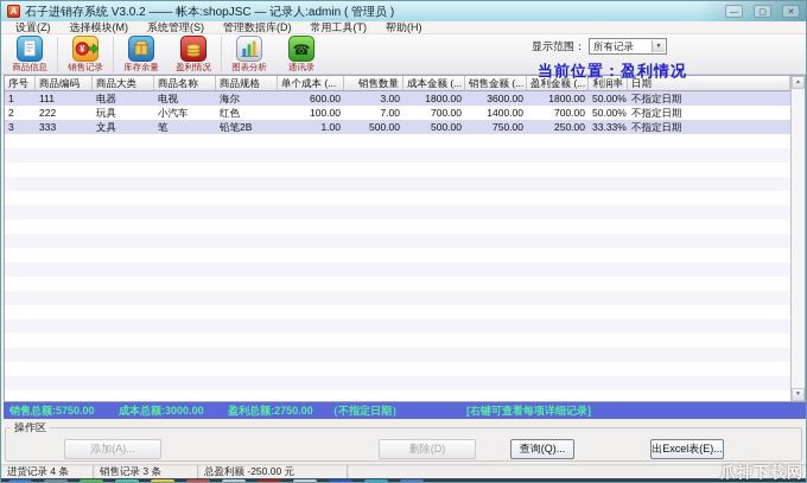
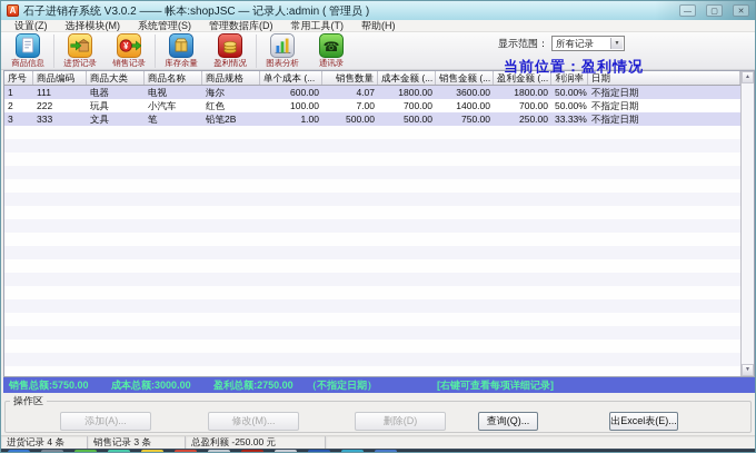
  A
  石子进销存系统 V3.0.2 —— 帐本:shopJSC — 记录人:admin ( 管理员 )
  设置(Z)
  选择模块(M)
  系统管理(S)
  管理数据库(D)
  常用工具(T)
  帮助(H)
  商品信息
+ 进货记录
  ¥
  销售记录
  库存余量
  盈利情况
  图表分析
  ☎
  通讯录
  显示范围：
  所有记录
  当前位置：盈利情况
  序号
  商品编码
  商品大类
  商品名称
  商品规格
  单个成本 (...
  销售数量
  成本金额 (...
  销售金额 (...
  盈利金额 (...
  利润率
  日期
  1
  111
  电器
  电视
  海尔
  600.00
- 3.00
+ 4.07
  1800.00
  3600.00
  1800.00
  50.00%
  不指定日期
  2
  222
  玩具
  小汽车
  红色
  100.00
  7.00
  700.00
  1400.00
  700.00
  50.00%
  不指定日期
  3
  333
  文具
  笔
  铅笔2B
  1.00
  500.00
  500.00
  750.00
  250.00
  33.33%
  不指定日期
  销售总额:5750.00 成本总额:3000.00 盈利总额:2750.00 （不指定日期）
  [右键可查看每项详细记录]
  操作区
  添加(A)...
+ 修改(M)...
  删除(D)
  查询(Q)...
  出Excel表(E)...
  进货记录 4 条
  销售记录 3 条
  总盈利额 -250.00 元
- 爪神下载网
